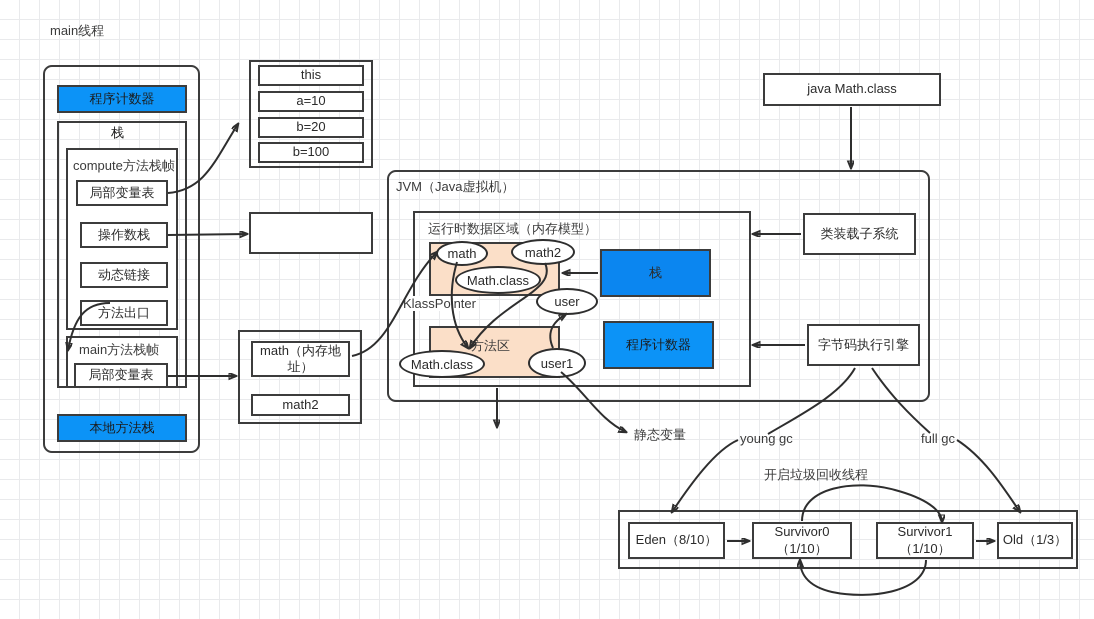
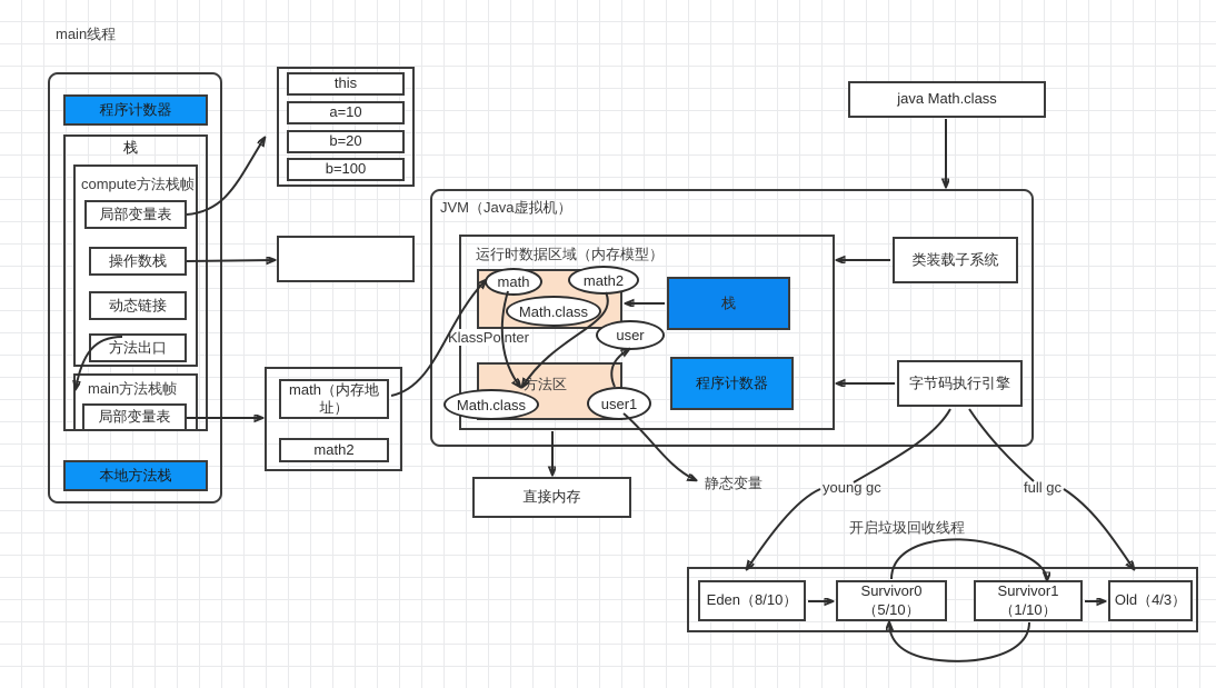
  main线程
  程序计数器
  栈
  compute方法栈帧
  局部变量表
  操作数栈
  动态链接
  方法出口
  main方法栈帧
  局部变量表
  本地方法栈
  this
  a=10
  b=20
  b=100
  math（内存地址）
  math2
  java Math.class
  JVM（Java虚拟机）
  运行时数据区域（内存模型）
  方法区
  math
  math2
  Math.class
  user
  Math.class
  user1
  KlassPonter
  栈
  程序计数器
  类装载子系统
  字节码执行引擎
+ 直接内存
  静态变量
  young gc
  full gc
  开启垃圾回收线程
  Eden（8/10）
- Survivor0（1/10）
+ Survivor0（5/10）
  Survivor1（1/10）
- Old（1/3）
+ Old（4/3）
